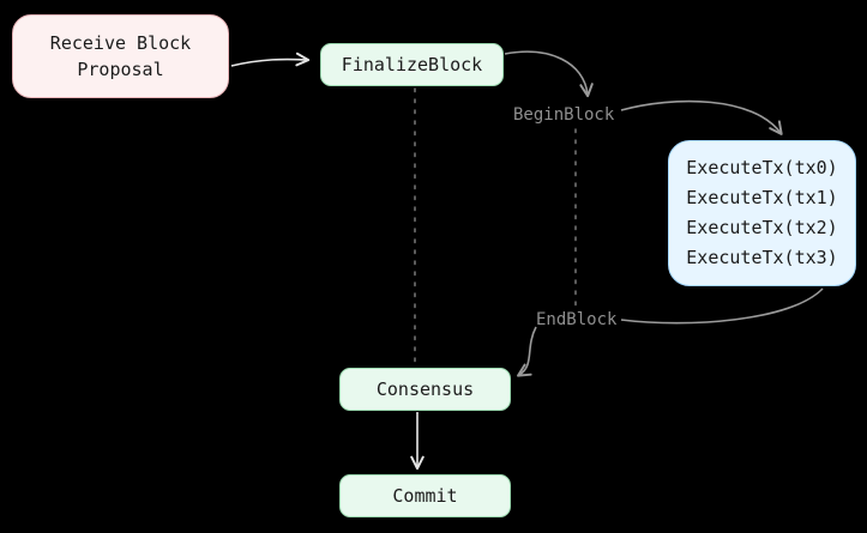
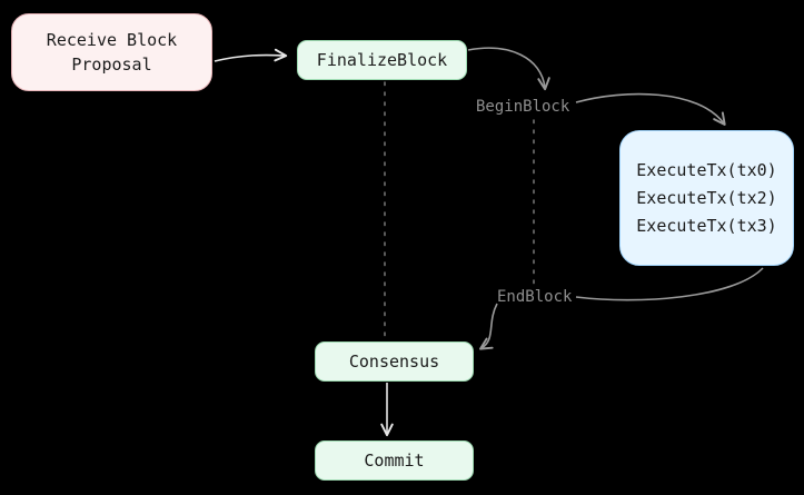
  Receive Block
  Proposal
  FinalizeBlock
  ExecuteTx(tx0)
- ExecuteTx(tx1)
  ExecuteTx(tx2)
  ExecuteTx(tx3)
  Consensus
  Commit
  BeginBlock
  EndBlock
